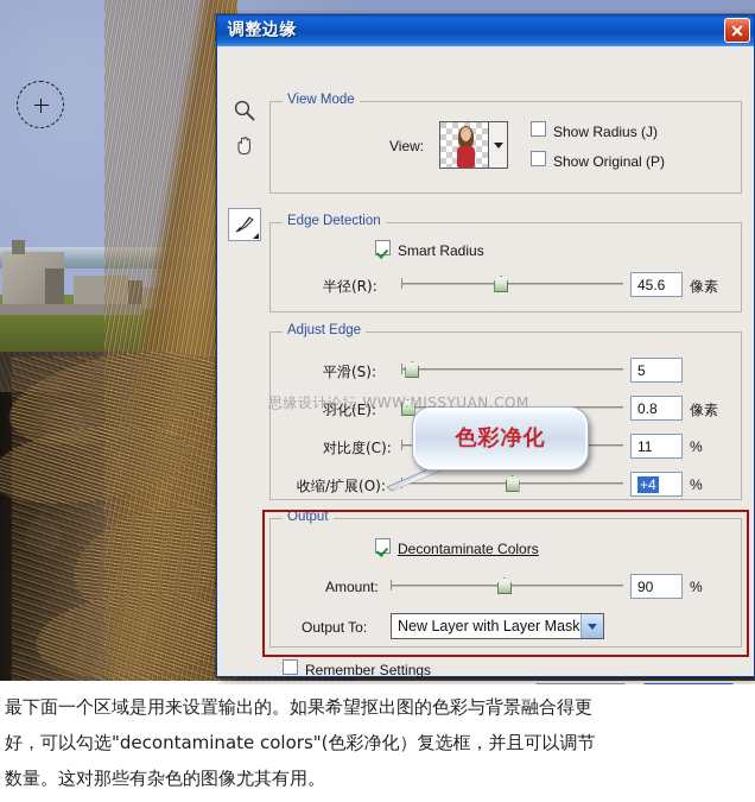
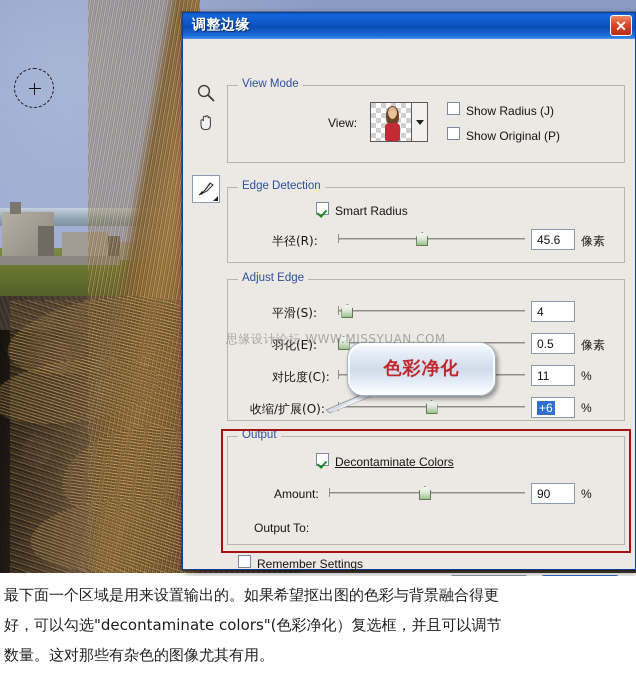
  调整边缘
  ✕
  View Mode
  View:
  Show Radius (J)
  Show Original (P)
  Edge Detection
  Smart Radius
  半径(R):
  45.6
  像素
  Adjust Edge
  平滑(S):
- 5
+ 4
  羽化(E):
- 0.8
+ 0.5
  像素
  对比度(C):
  11
  %
  收缩/扩展(O):
- +4
+ +6
  %
  Output
  Decontaminate Colors
  Amount:
  90
  %
  Output To:
- New Layer with Layer Mask
  Remember Settings
  色彩净化
  思缘设计论坛 WWW.MISSYUAN.COM
  最下面一个区域是用来设置输出的。如果希望抠出图的色彩与背景融合得更
  好，可以勾选"decontaminate colors"(色彩净化）复选框，并且可以调节
  数量。这对那些有杂色的图像尤其有用。
